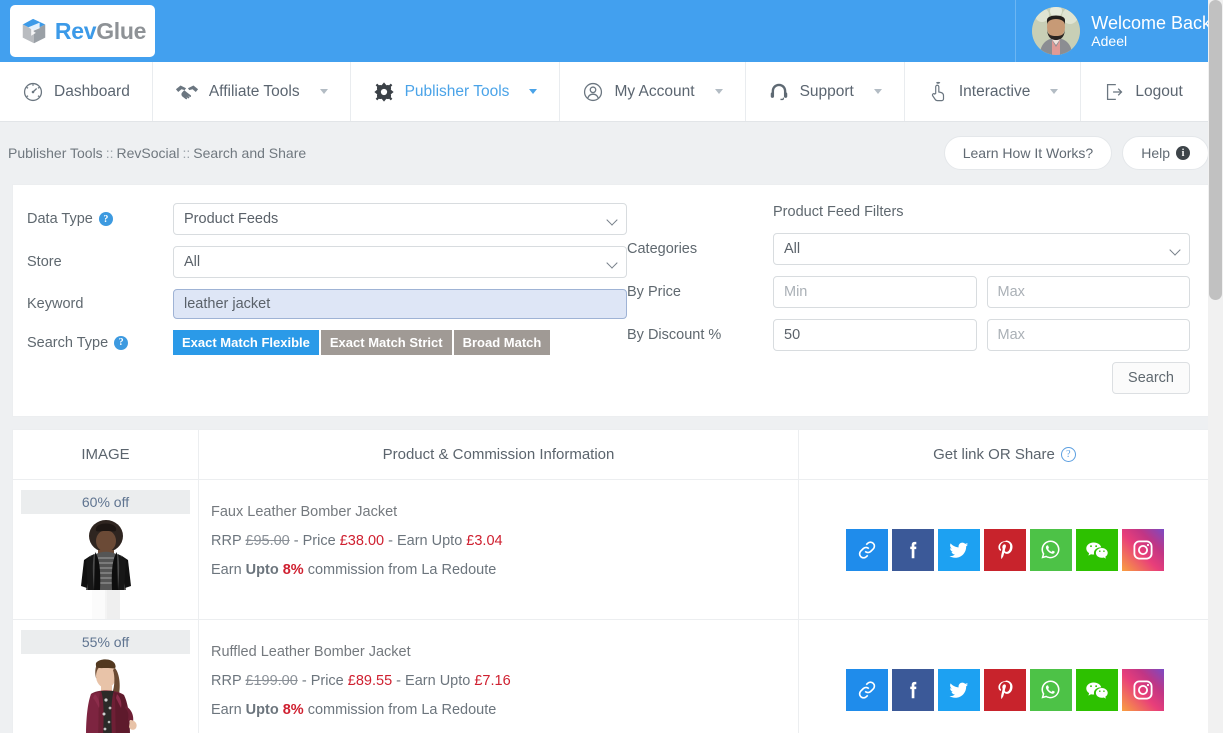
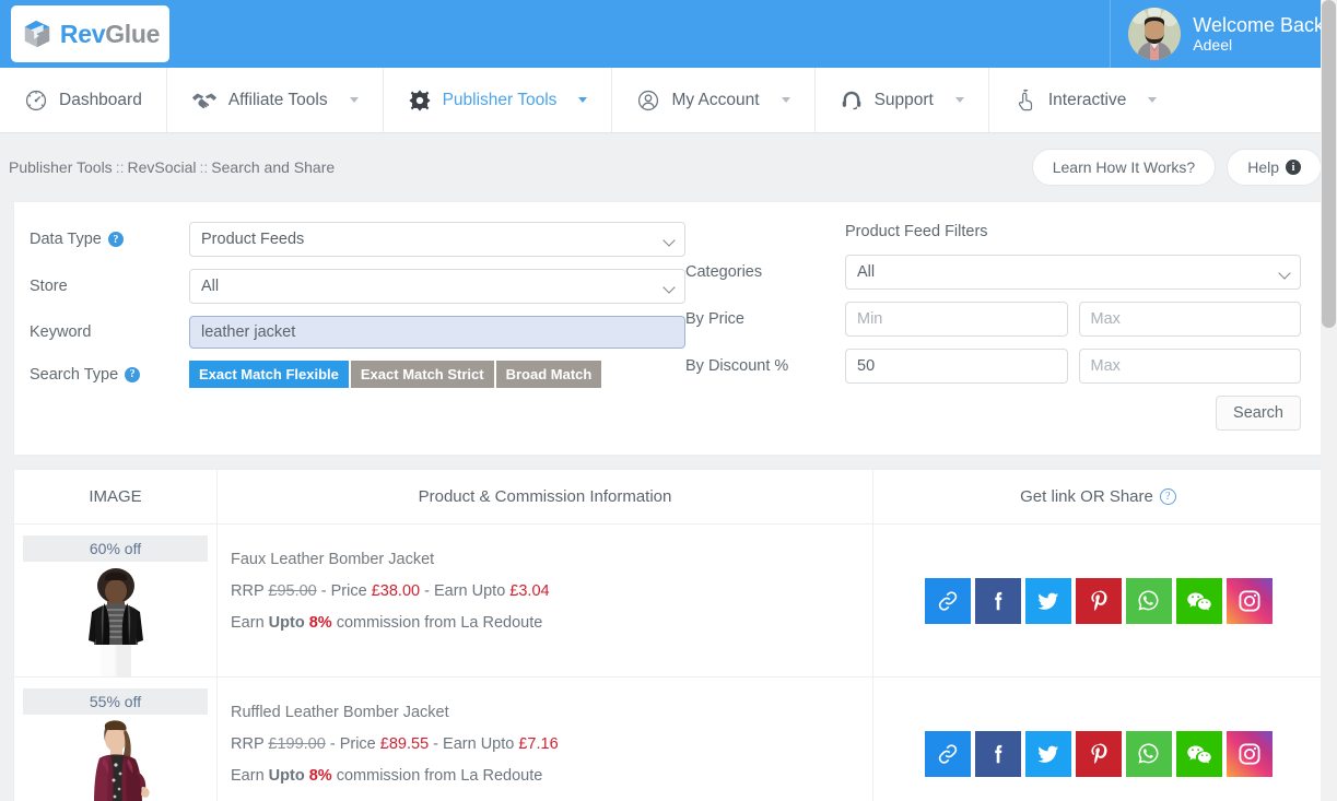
  RevGlue
  Welcome Back
  Adeel
  Dashboard
  Affiliate Tools
  Publisher Tools
  My Account
  Support
  Interactive
- Logout
  Publisher Tools :: RevSocial :: Search and Share
  Learn How It Works?
  Help
  i
  Data Type
  ?
  Product Feeds
  Store
  All
  Keyword
  leather jacket
  Search Type
  ?
  Exact Match Flexible
  Exact Match Strict
  Broad Match
  Product Feed Filters
  Categories
  All
  By Price
  Min
  Max
  By Discount %
  50
  Max
  Search
  IMAGE
  Product & Commission Information
  Get link OR Share
  ?
  60% off
  Faux Leather Bomber Jacket
  RRP £95.00 - Price £38.00 - Earn Upto £3.04
  Earn Upto 8% commission from La Redoute
  55% off
  Ruffled Leather Bomber Jacket
  RRP £199.00 - Price £89.55 - Earn Upto £7.16
  Earn Upto 8% commission from La Redoute
